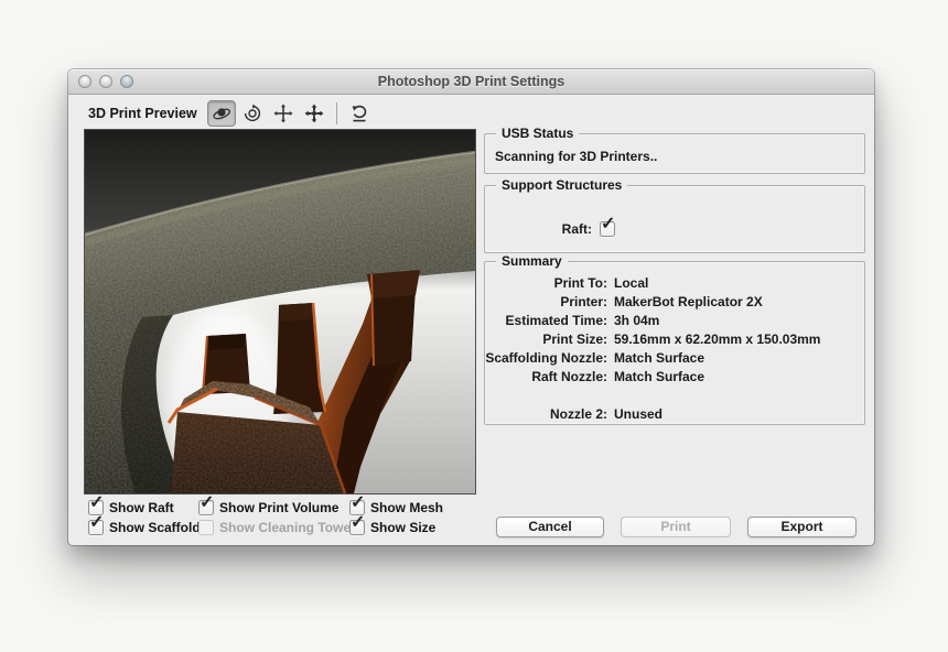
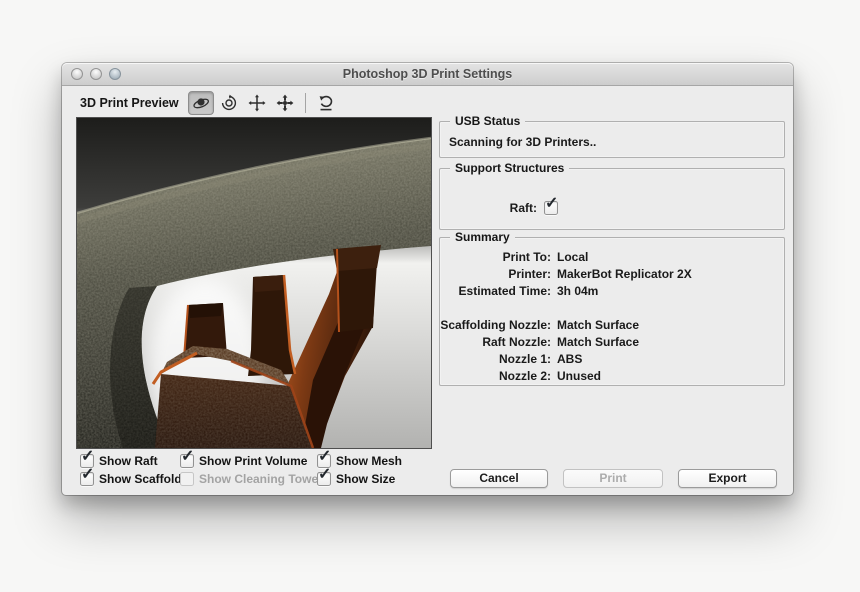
  Photoshop 3D Print Settings
  3D Print Preview
  USB Status
  Scanning for 3D Printers..
  Support Structures
  Raft:
  Summary
  Print To:
  Local
  Printer:
  MakerBot Replicator 2X
  Estimated Time:
  3h 04m
- Print Size:
- 59.16mm x 62.20mm x 150.03mm
  Scaffolding Nozzle:
  Match Surface
  Raft Nozzle:
  Match Surface
+ Nozzle 1:
+ ABS
  Nozzle 2:
  Unused
  Show Raft
  Show Scaffold
  Show Print Volume
  Show Cleaning Towe
  Show Mesh
  Show Size
  Cancel
  Print
  Export
